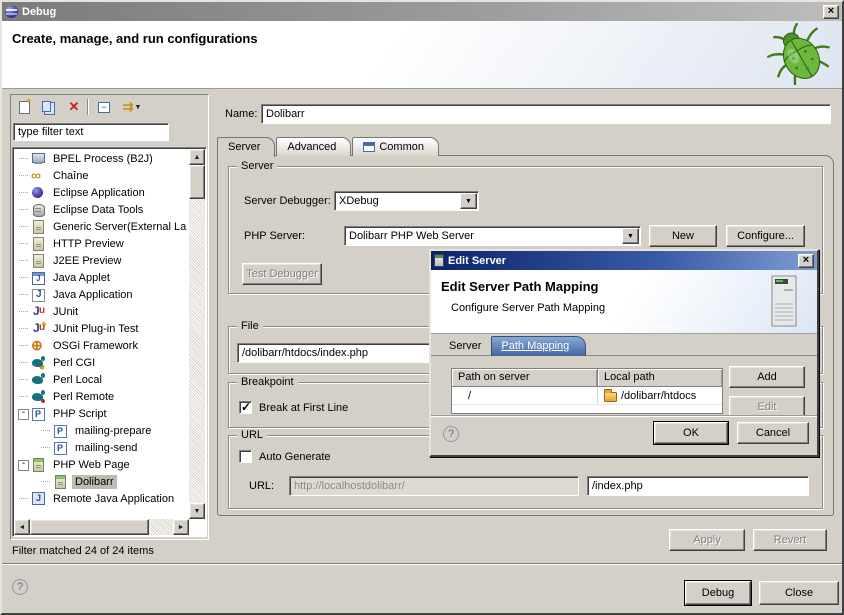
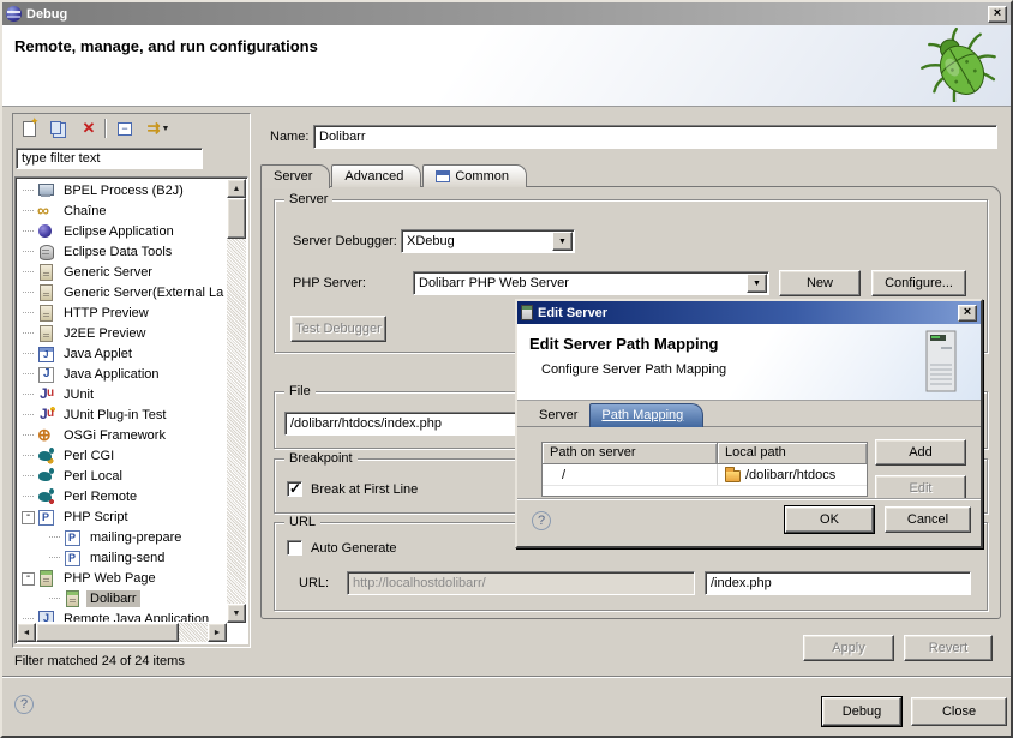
  Debug
  ×
- Create, manage, and run configurations
+ Remote, manage, and run configurations
  ✕
  −
  ⇉
  type filter text
  BPEL Process (B2J)
  Chaîne
  Eclipse Application
  Eclipse Data Tools
+ Generic Server
  Generic Server(External La
  HTTP Preview
  J2EE Preview
  Java Applet
  Java Application
  JUnit
  JUnit Plug-in Test
  OSGi Framework
  Perl CGI
  Perl Local
  Perl Remote
  PHP Script
  mailing-prepare
  mailing-send
  PHP Web Page
  Dolibarr
  Remote Java Application
  Filter matched 24 of 24 items
  Name:
  Dolibarr
  Server
  Advanced
  Common
  Server
  Server Debugger:
  XDebug
  PHP Server:
  Dolibarr PHP Web Server
  New
  Configure...
  Test Debugger
  File
  /dolibarr/htdocs/index.php
  Breakpoint
  Break at First Line
  URL
  Auto Generate
  URL:
  http://localhostdolibarr/
  /index.php
  Apply
  Revert
  ?
  Debug
  Close
  Edit Server
  ×
  Edit Server Path Mapping
  Configure Server Path Mapping
  Server
  Path Mapping
  Path on server
  Local path
  /
  /dolibarr/htdocs
  Add
  Edit
  ?
  OK
  Cancel
